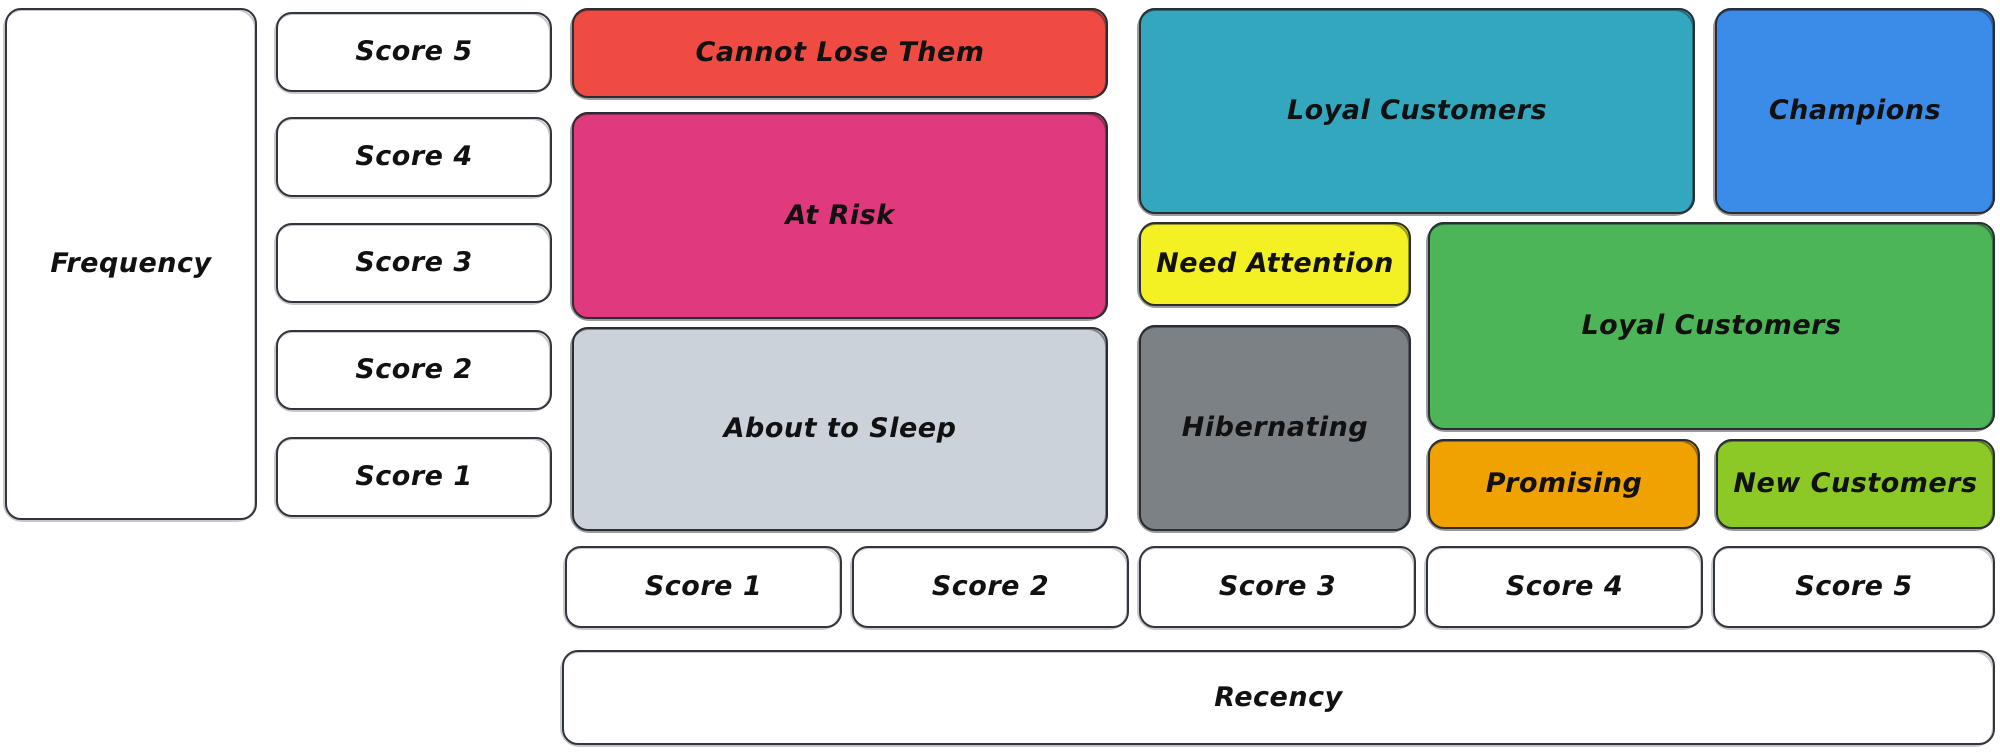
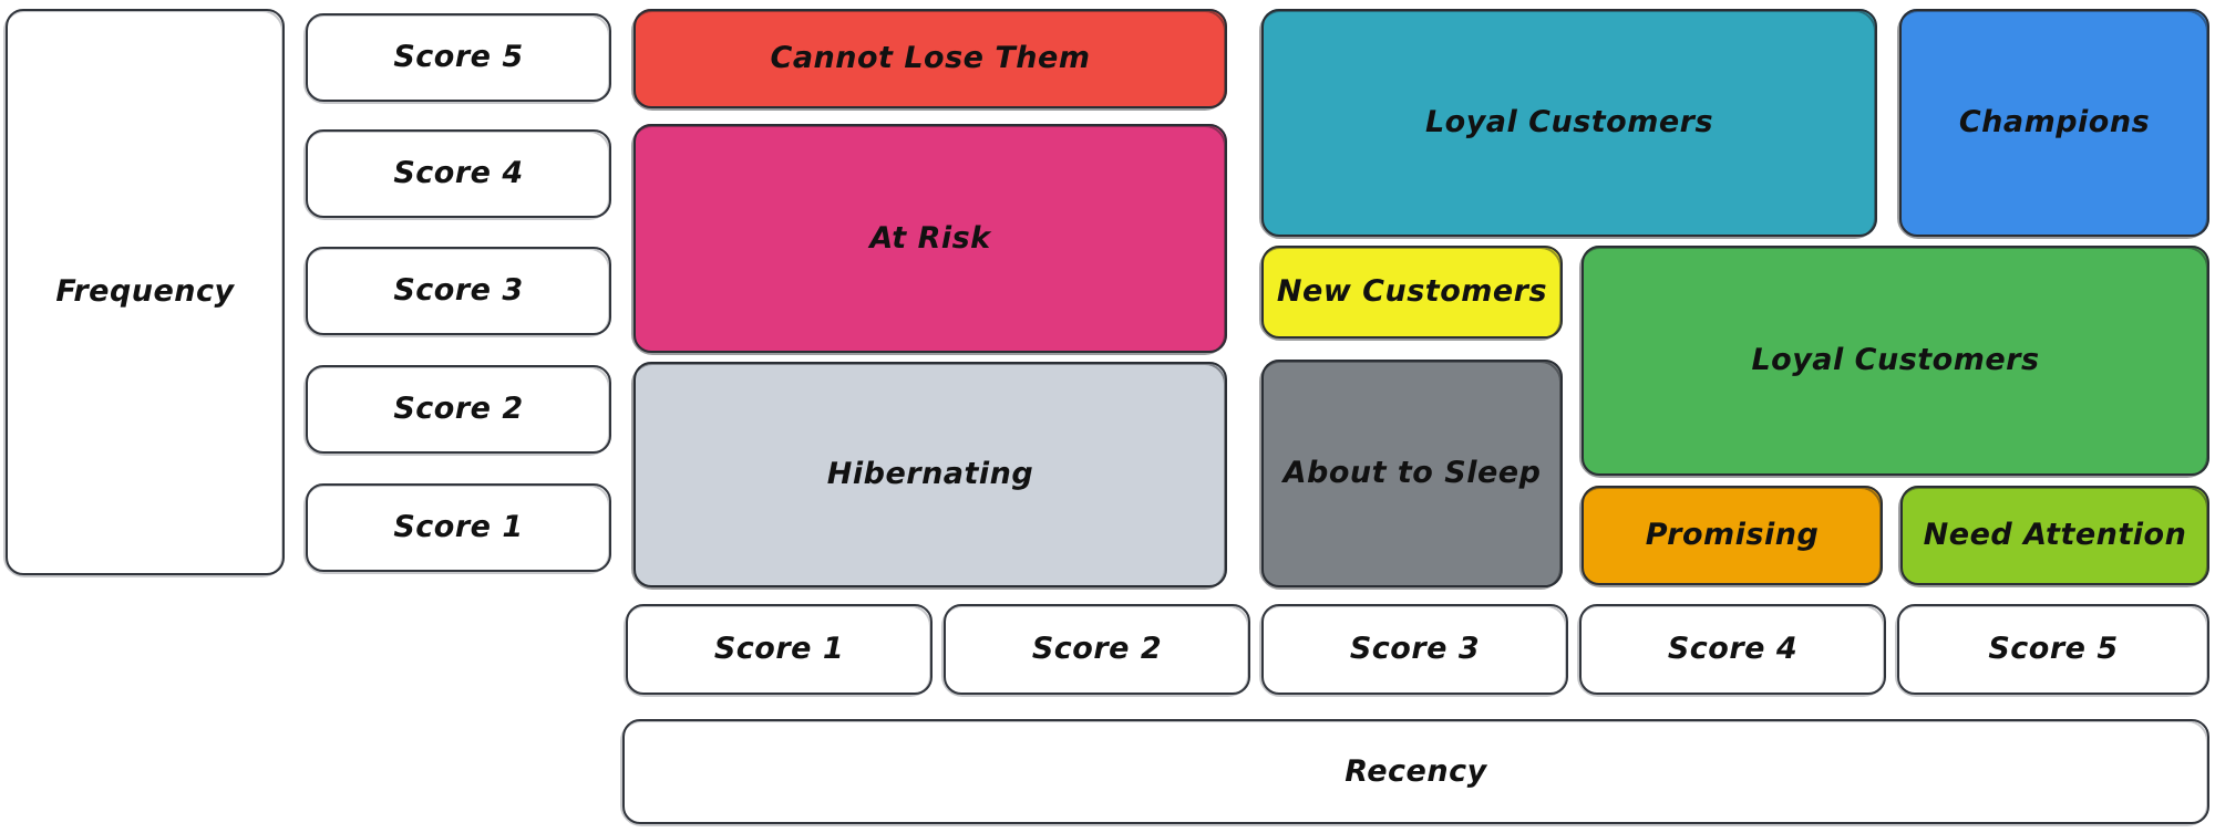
  Frequency
  Score 5
  Score 4
  Score 3
  Score 2
  Score 1
  Cannot Lose Them
  At Risk
- About to Sleep
+ Hibernating
  Loyal Customers
- Need Attention
+ New Customers
- Hibernating
+ About to Sleep
  Champions
  Loyal Customers
  Promising
- New Customers
+ Need Attention
  Score 1
  Score 2
  Score 3
  Score 4
  Score 5
  Recency
